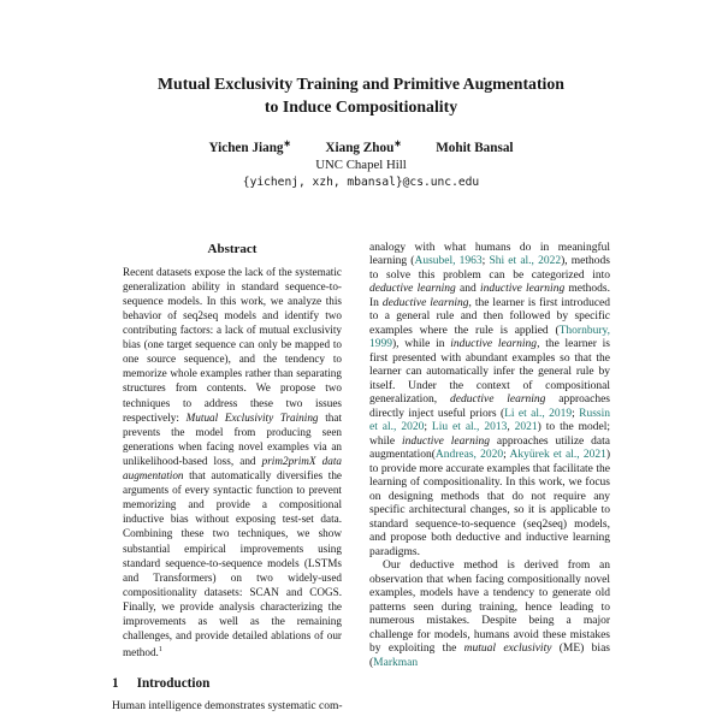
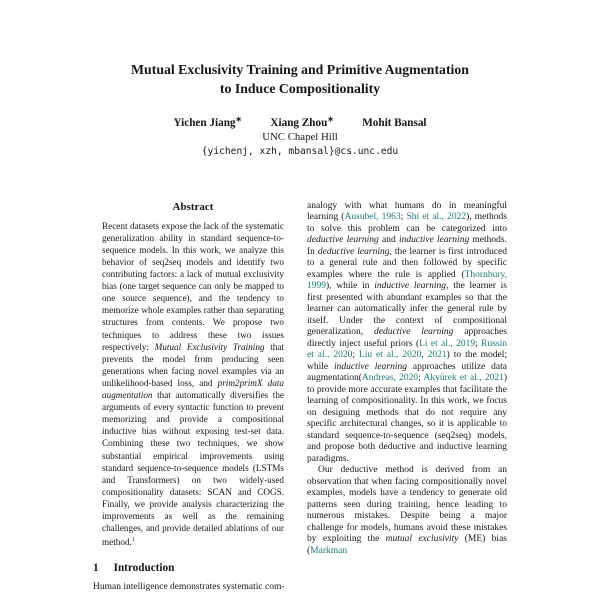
  Mutual Exclusivity Training and Primitive Augmentation
  to Induce Compositionality
  Yichen Jiang∗ Xiang Zhou∗ Mohit Bansal
  UNC Chapel Hill
  {yichenj, xzh, mbansal}@cs.unc.edu
  Abstract
  Recent datasets expose the lack of the systematic generalization ability in standard sequence-to-sequence models. In this work, we analyze this behavior of seq2seq models and identify two contributing factors: a lack of mutual exclusivity bias (one target sequence can only be mapped to one source sequence), and the tendency to memorize whole examples rather than separating structures from contents. We propose two techniques to address these two issues respectively: Mutual Exclusivity Training that prevents the model from producing seen generations when facing novel examples via an unlikelihood-based loss, and prim2primX data augmentation that automatically diversifies the arguments of every syntactic function to prevent memorizing and provide a compositional inductive bias without exposing test-set data. Combining these two techniques, we show substantial empirical improvements using standard sequence-to-sequence models (LSTMs and Transformers) on two widely-used compositionality datasets: SCAN and COGS. Finally, we provide analysis characterizing the improvements as well as the remaining challenges, and provide detailed ablations of our method.
  1 Introduction
  Human intelligence demonstrates systematic com-
- analogy with what humans do in meaningful learning (Ausubel, 1963; Shi et al., 2022), methods to solve this problem can be categorized into deductive learning and inductive learning methods. In deductive learning, the learner is first introduced to a general rule and then followed by specific examples where the rule is applied (Thornbury, 1999), while in inductive learning, the learner is first presented with abundant examples so that the learner can automatically infer the general rule by itself. Under the context of compositional generalization, deductive learning approaches directly inject useful priors (Li et al., 2019; Russin et al., 2020; Liu et al., 2013, 2021) to the model; while inductive learning approaches utilize data augmentation(Andreas, 2020; Akyürek et al., 2021) to provide more accurate examples that facilitate the learning of compositionality. In this work, we focus on designing methods that do not require any specific architectural changes, so it is applicable to standard sequence-to-sequence (seq2seq) models, and propose both deductive and inductive learning paradigms.
+ analogy with what humans do in meaningful learning (Ausubel, 1963; Shi et al., 2022), methods to solve this problem can be categorized into deductive learning and inductive learning methods. In deductive learning, the learner is first introduced to a general rule and then followed by specific examples where the rule is applied (Thornbury, 1999), while in inductive learning, the learner is first presented with abundant examples so that the learner can automatically infer the general rule by itself. Under the context of compositional generalization, deductive learning approaches directly inject useful priors (Li et al., 2019; Russin et al., 2020; Liu et al., 2020, 2021) to the model; while inductive learning approaches utilize data augmentation(Andreas, 2020; Akyürek et al., 2021) to provide more accurate examples that facilitate the learning of compositionality. In this work, we focus on designing methods that do not require any specific architectural changes, so it is applicable to standard sequence-to-sequence (seq2seq) models, and propose both deductive and inductive learning paradigms.
  Our deductive method is derived from an observation that when facing compositionally novel examples, models have a tendency to generate old patterns seen during training, hence leading to numerous mistakes. Despite being a major challenge for models, humans avoid these mistakes by exploiting the mutual exclusivity (ME) bias (Markman
